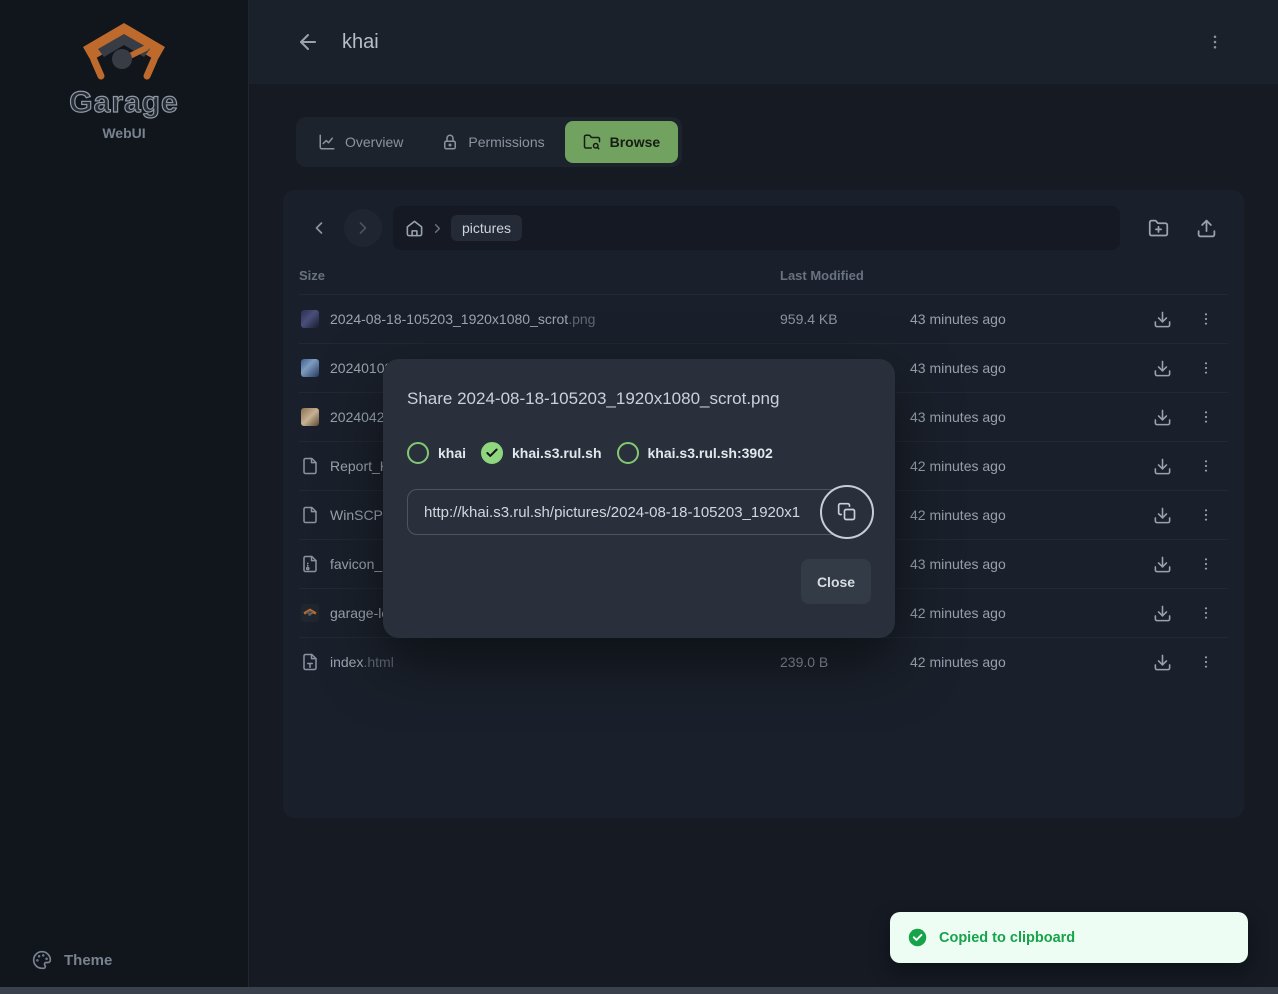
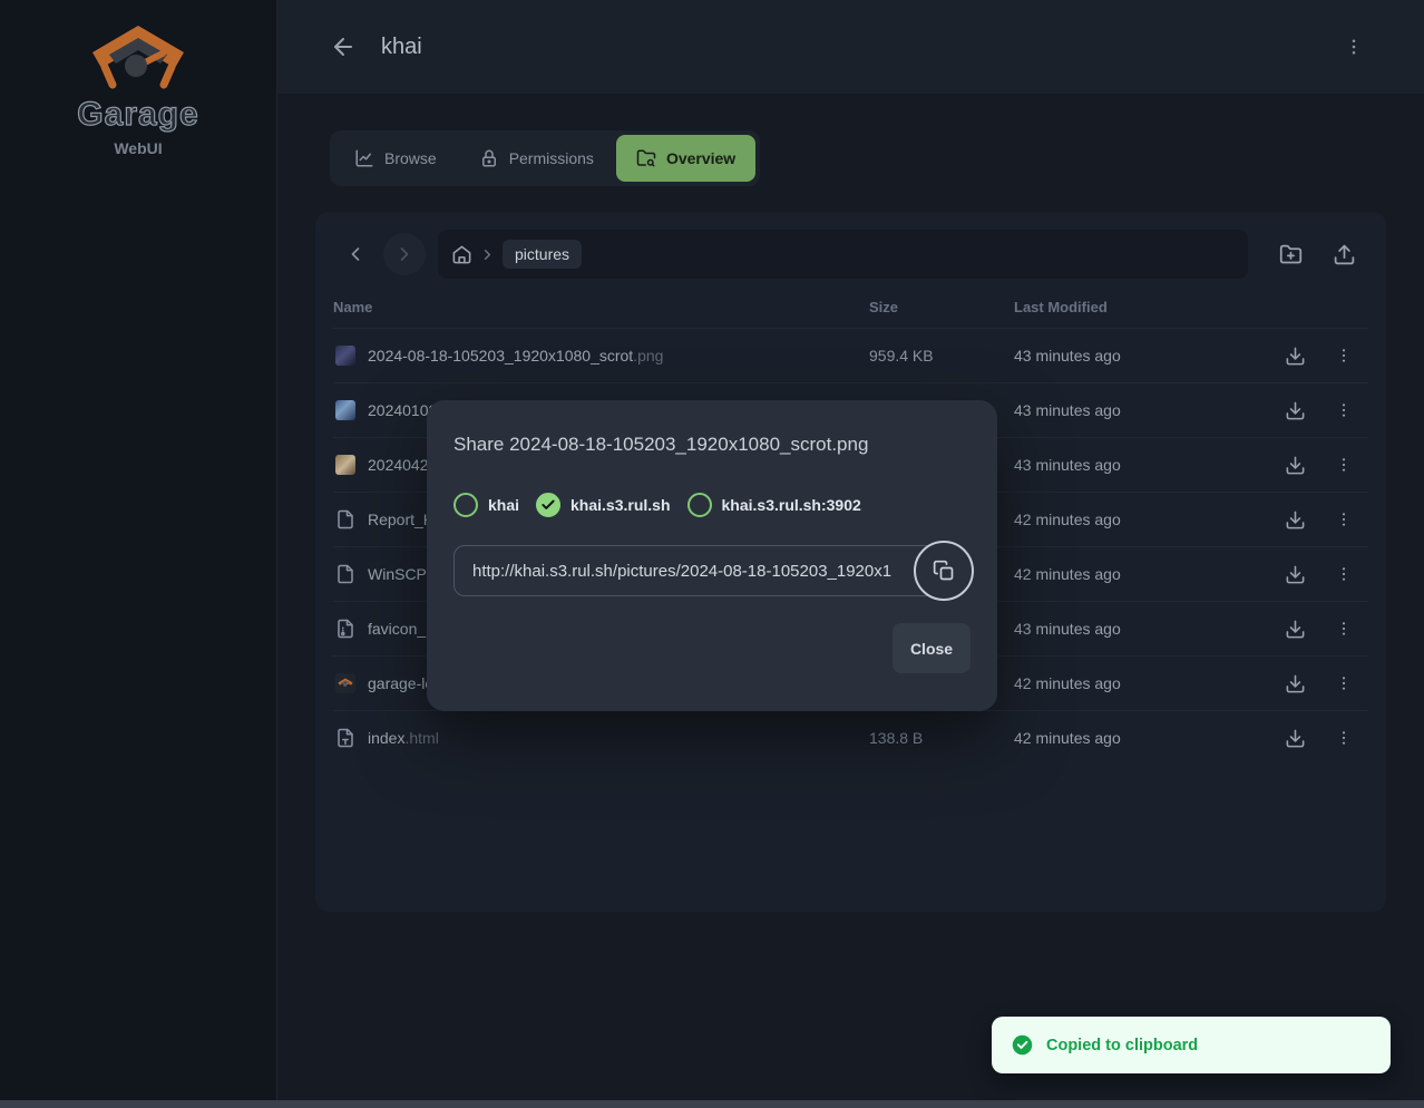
  Garage
  WebUI
- Theme
  khai
- Overview
+ Browse
  Permissions
- Browse
+ Overview
  pictures
+ Name
  Size
  Last Modified
  2024-08-18-105203_1920x1080_scrot.png
  959.4 KB
  43 minutes ago
  2024010
  43 minutes ago
  2024042
  43 minutes ago
  Report_
  42 minutes ago
  WinSCP
  42 minutes ago
  favicon_
  43 minutes ago
  garage-l
  42 minutes ago
  index.html
- 239.0 B
+ 138.8 B
  42 minutes ago
  Share 2024-08-18-105203_1920x1080_scrot.png
  khai
  khai.s3.rul.sh
  khai.s3.rul.sh:3902
  http://khai.s3.rul.sh/pictures/2024-08-18-105203_1920x1
  Close
  Copied to clipboard
